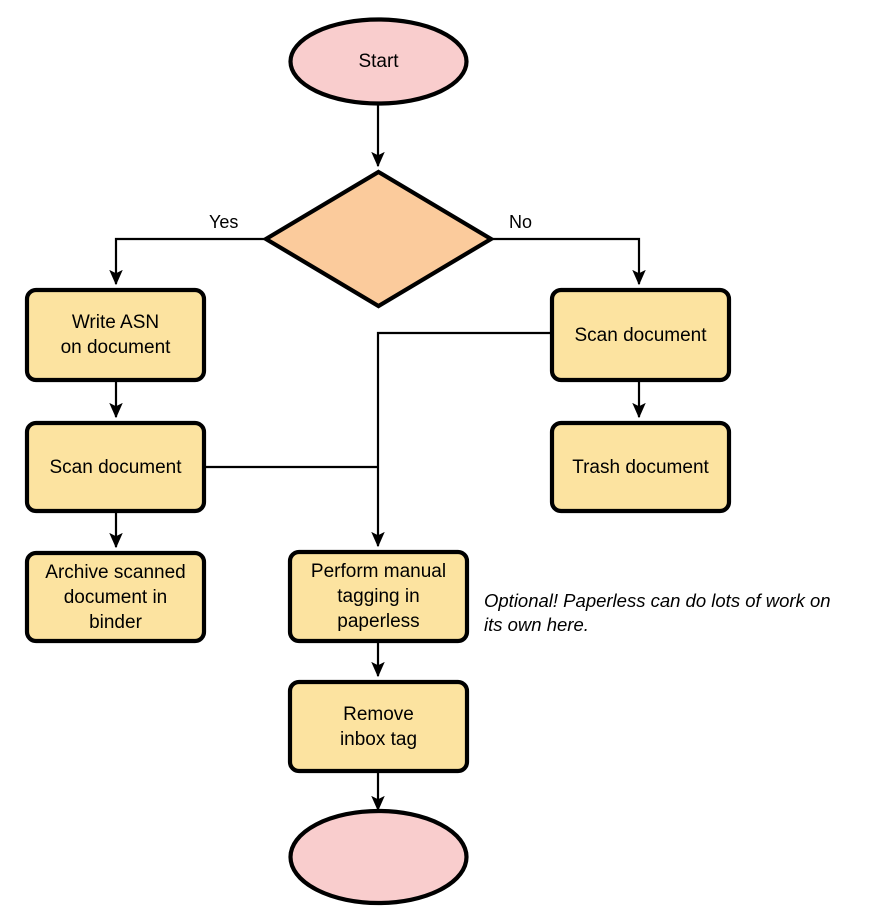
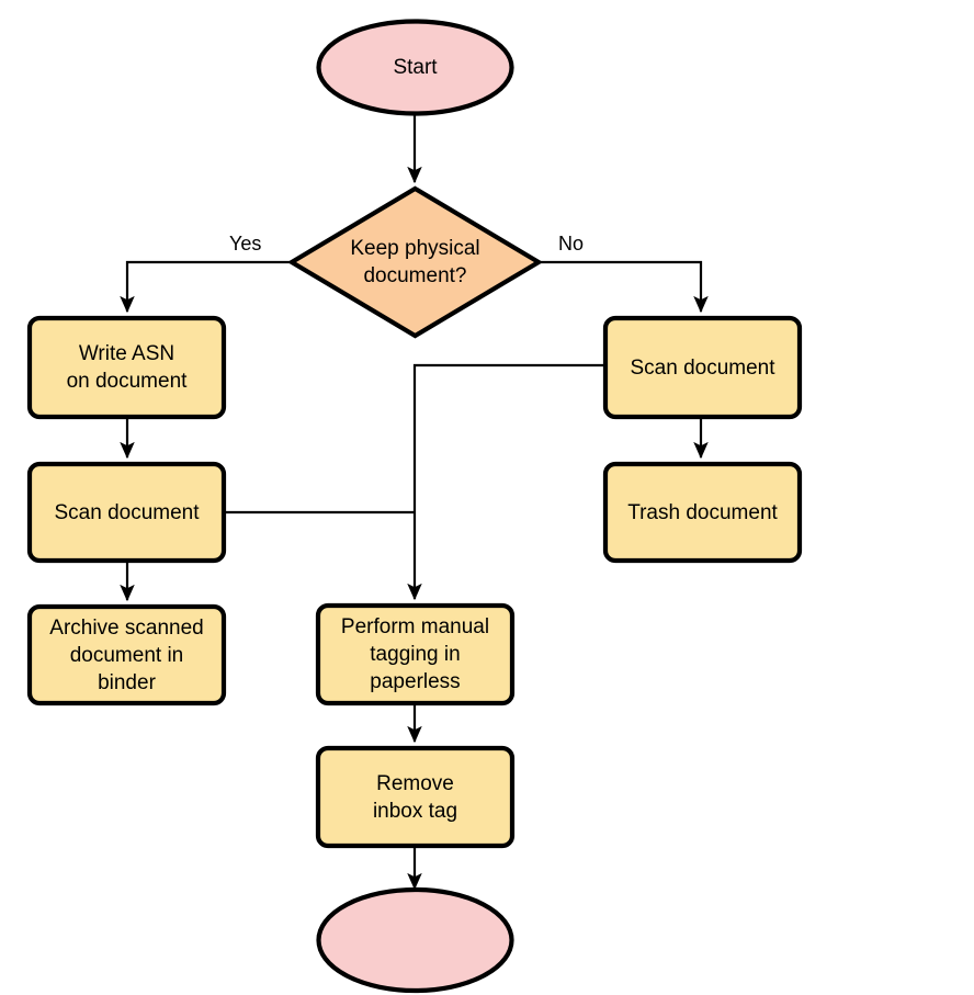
  Start
+ Keep physical
+ document?
  Write ASN
  on document
  Scan document
  Archive scanned
  document in
  binder
  Scan document
  Trash document
  Perform manual
  tagging in
  paperless
  Remove
  inbox tag
  Yes
  No
- Optional! Paperless can do lots of work on
- its own here.
